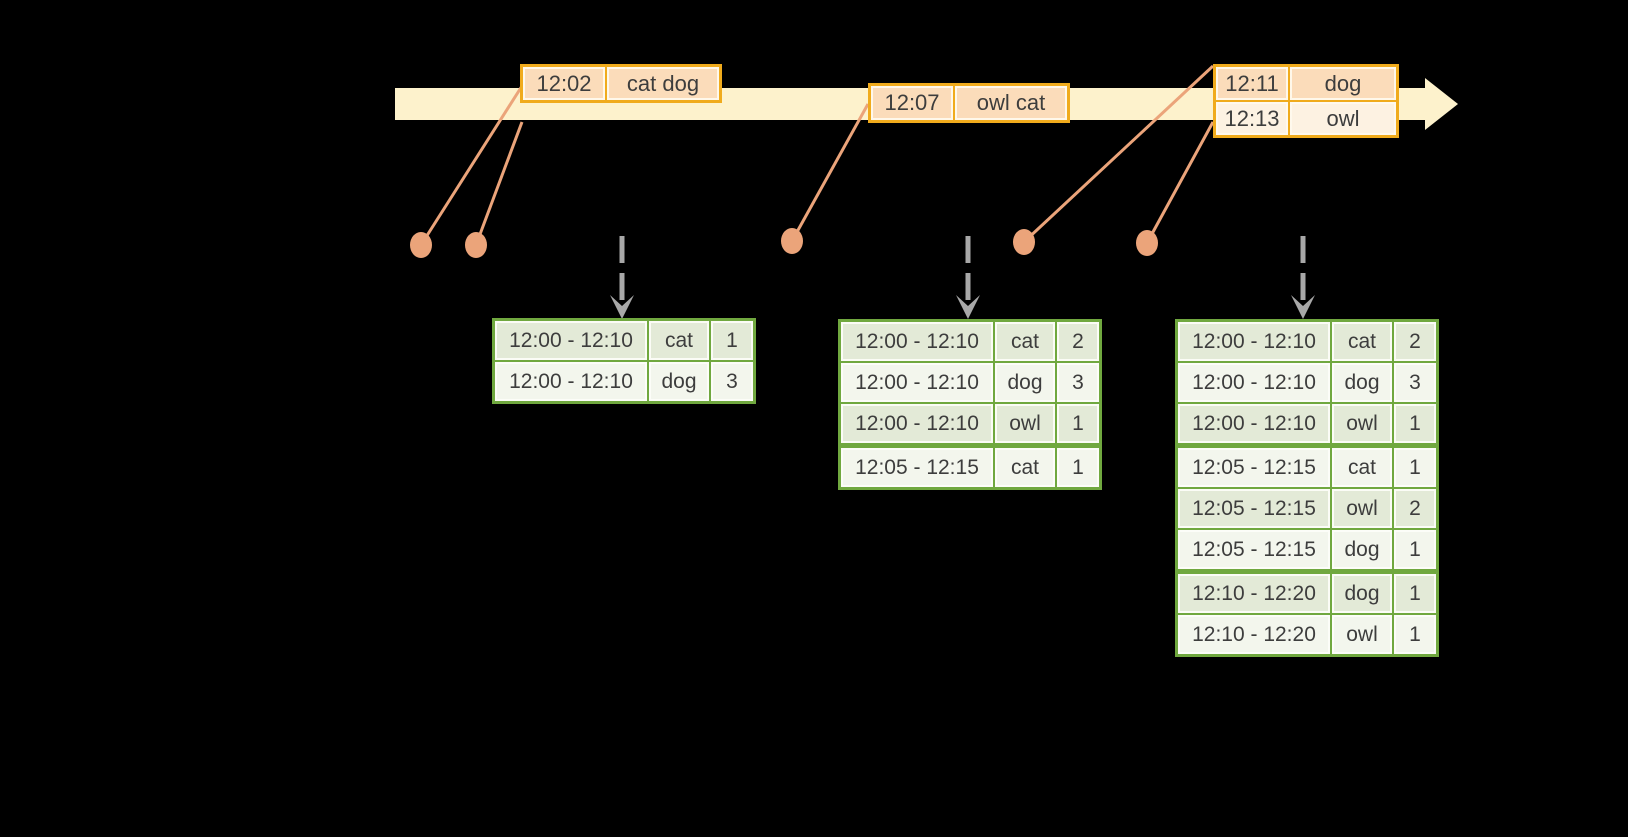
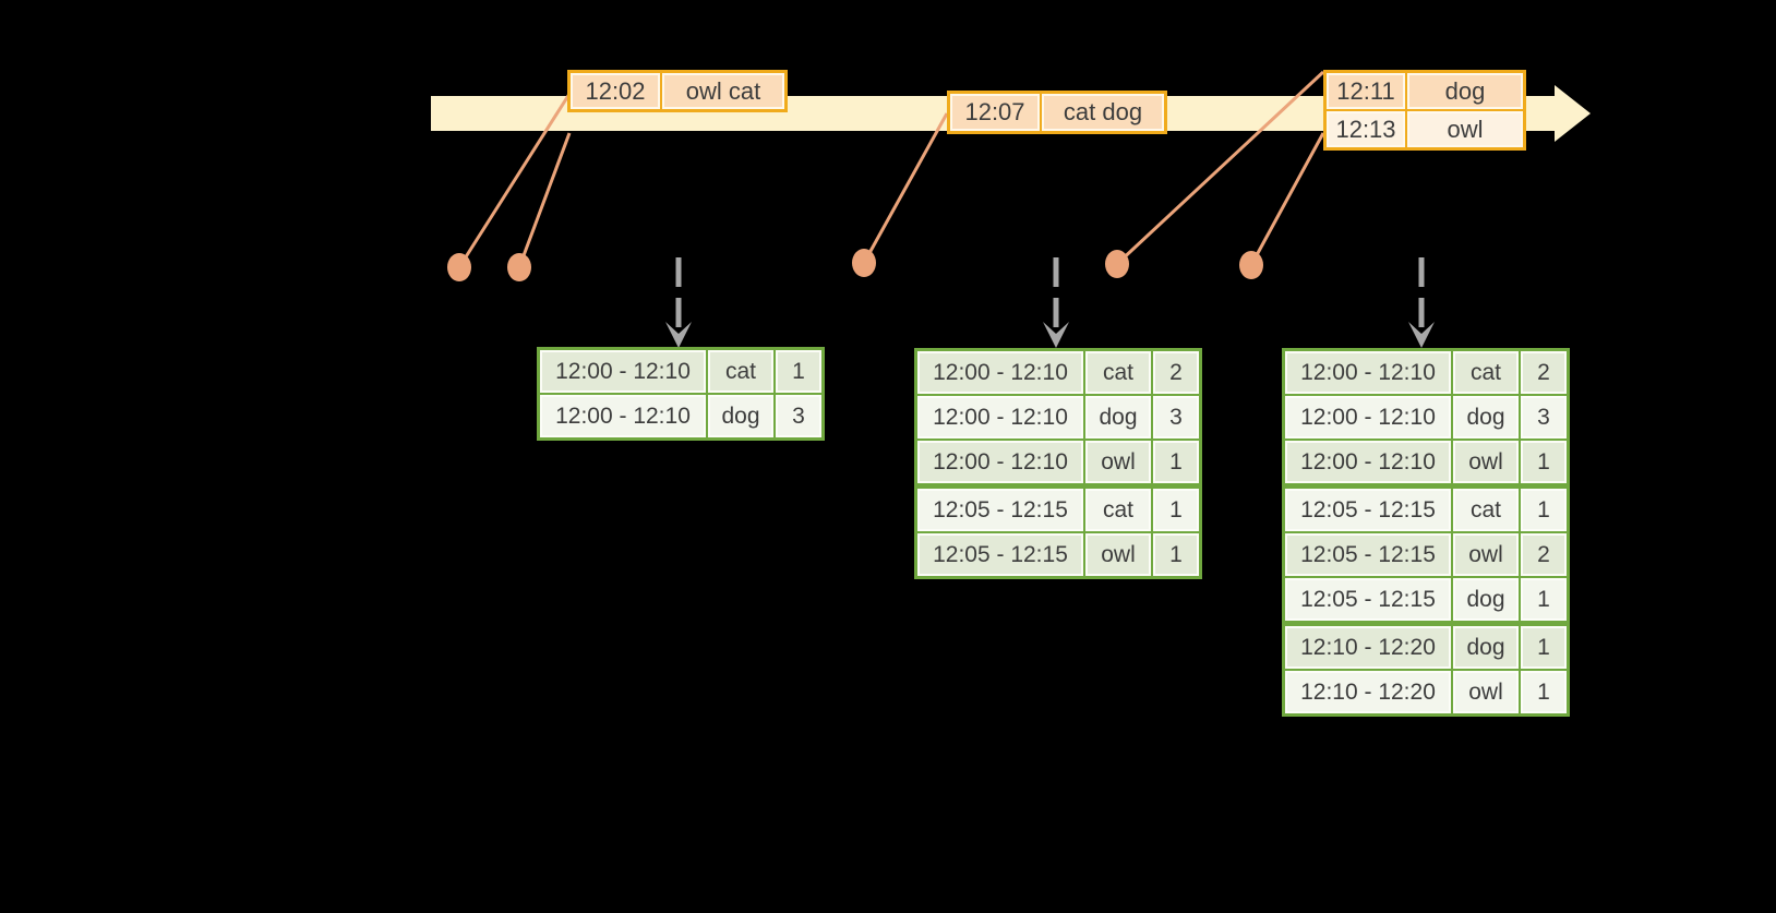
- 12:02	cat dog
+ 12:02	owl cat
- 12:07	owl cat
+ 12:07	cat dog
  12:11	dog
  12:13	owl
  12:00 - 12:10	cat	1
  12:00 - 12:10	dog	3
  12:00 - 12:10	cat	2
  12:00 - 12:10	dog	3
  12:00 - 12:10	owl	1
  12:05 - 12:15	cat	1
+ 12:05 - 12:15	owl	1
  12:00 - 12:10	cat	2
  12:00 - 12:10	dog	3
  12:00 - 12:10	owl	1
  12:05 - 12:15	cat	1
  12:05 - 12:15	owl	2
  12:05 - 12:15	dog	1
  12:10 - 12:20	dog	1
  12:10 - 12:20	owl	1
